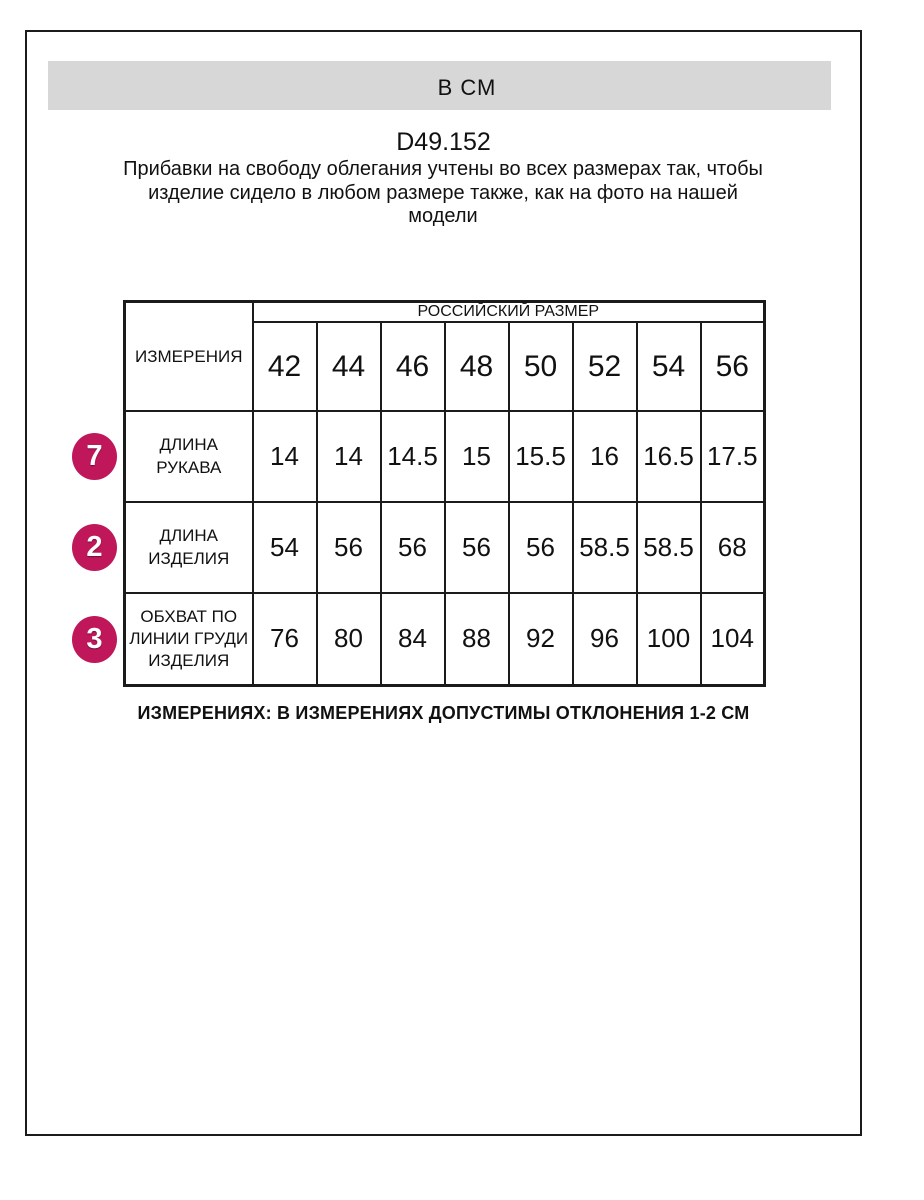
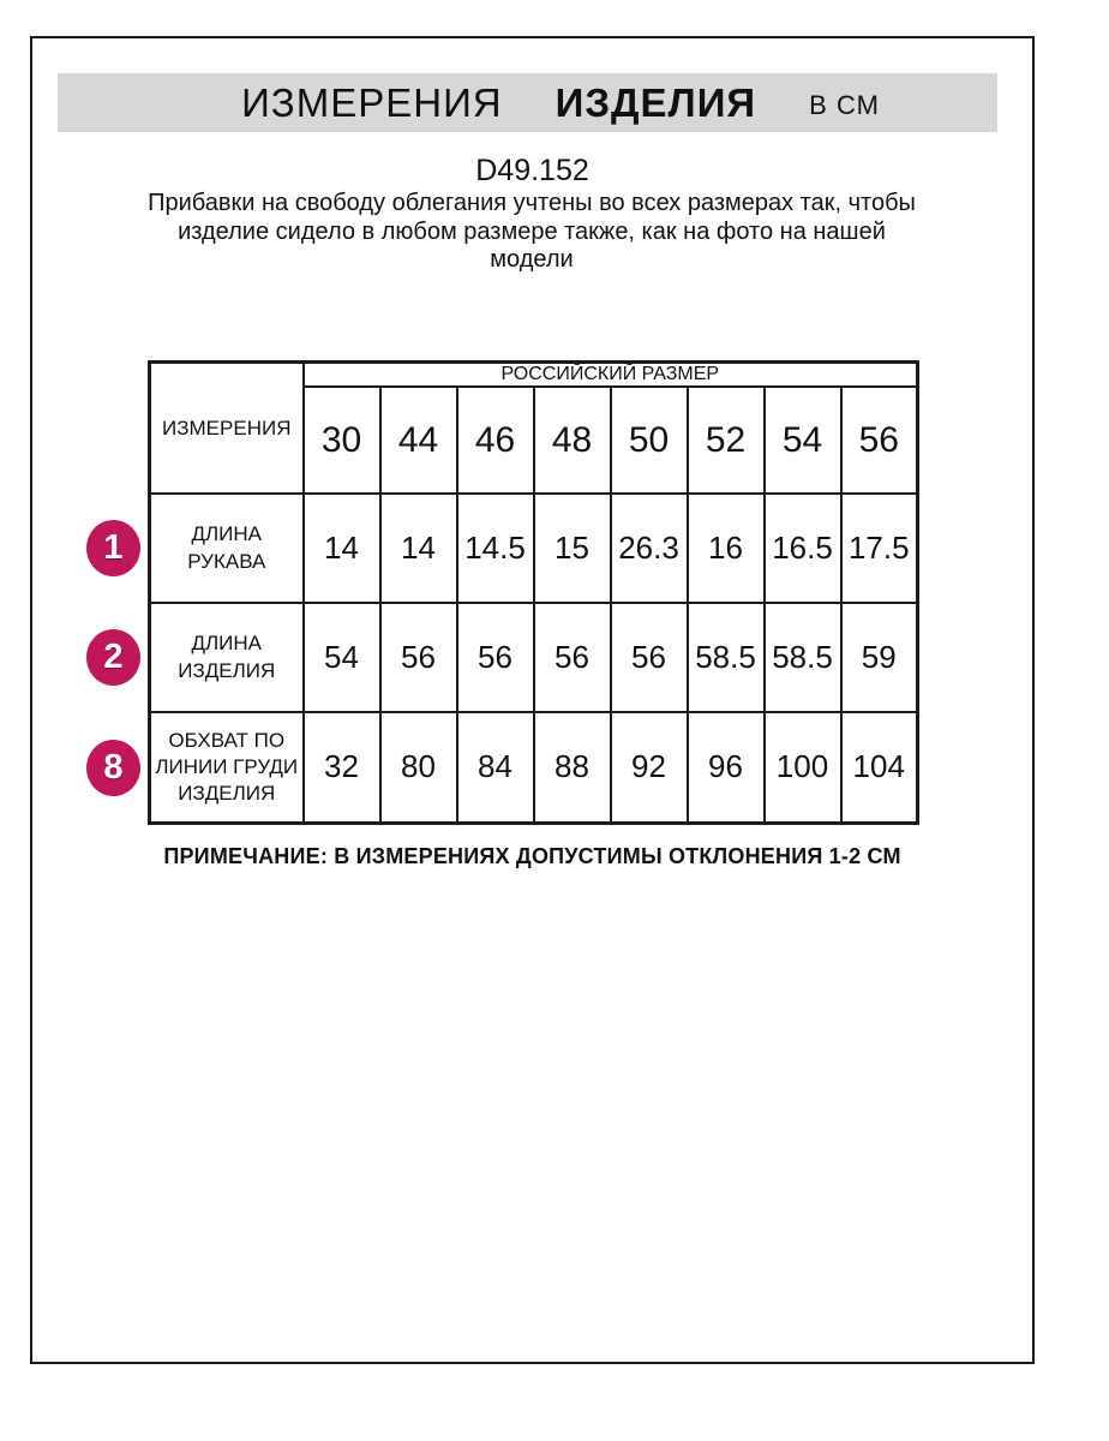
+ ИЗМЕРЕНИЯ
+ ИЗДЕЛИЯ
  В СМ
  D49.152
  Прибавки на свободу облегания учтены во всех размерах так, чтобы
  изделие сидело в любом размере также, как на фото на нашей
  модели
  ИЗМЕРЕНИЯ	РОССИЙСКИЙ РАЗМЕР
- 42	44	46	48	50	52	54	56
+ 30	44	46	48	50	52	54	56
- ДЛИНА РУКАВА	14	14	14.5	15	15.5	16	16.5	17.5
+ ДЛИНА РУКАВА	14	14	14.5	15	26.3	16	16.5	17.5
- ДЛИНА ИЗДЕЛИЯ	54	56	56	56	56	58.5	58.5	68
+ ДЛИНА ИЗДЕЛИЯ	54	56	56	56	56	58.5	58.5	59
- ОБХВАТ ПО ЛИНИИ ГРУДИ ИЗДЕЛИЯ	76	80	84	88	92	96	100	104
+ ОБХВАТ ПО ЛИНИИ ГРУДИ ИЗДЕЛИЯ	32	80	84	88	92	96	100	104
- 7
+ 1
  2
- 3
+ 8
- ИЗМЕРЕНИЯХ: В ИЗМЕРЕНИЯХ ДОПУСТИМЫ ОТКЛОНЕНИЯ 1-2 СМ
+ ПРИМЕЧАНИЕ: В ИЗМЕРЕНИЯХ ДОПУСТИМЫ ОТКЛОНЕНИЯ 1-2 СМ
